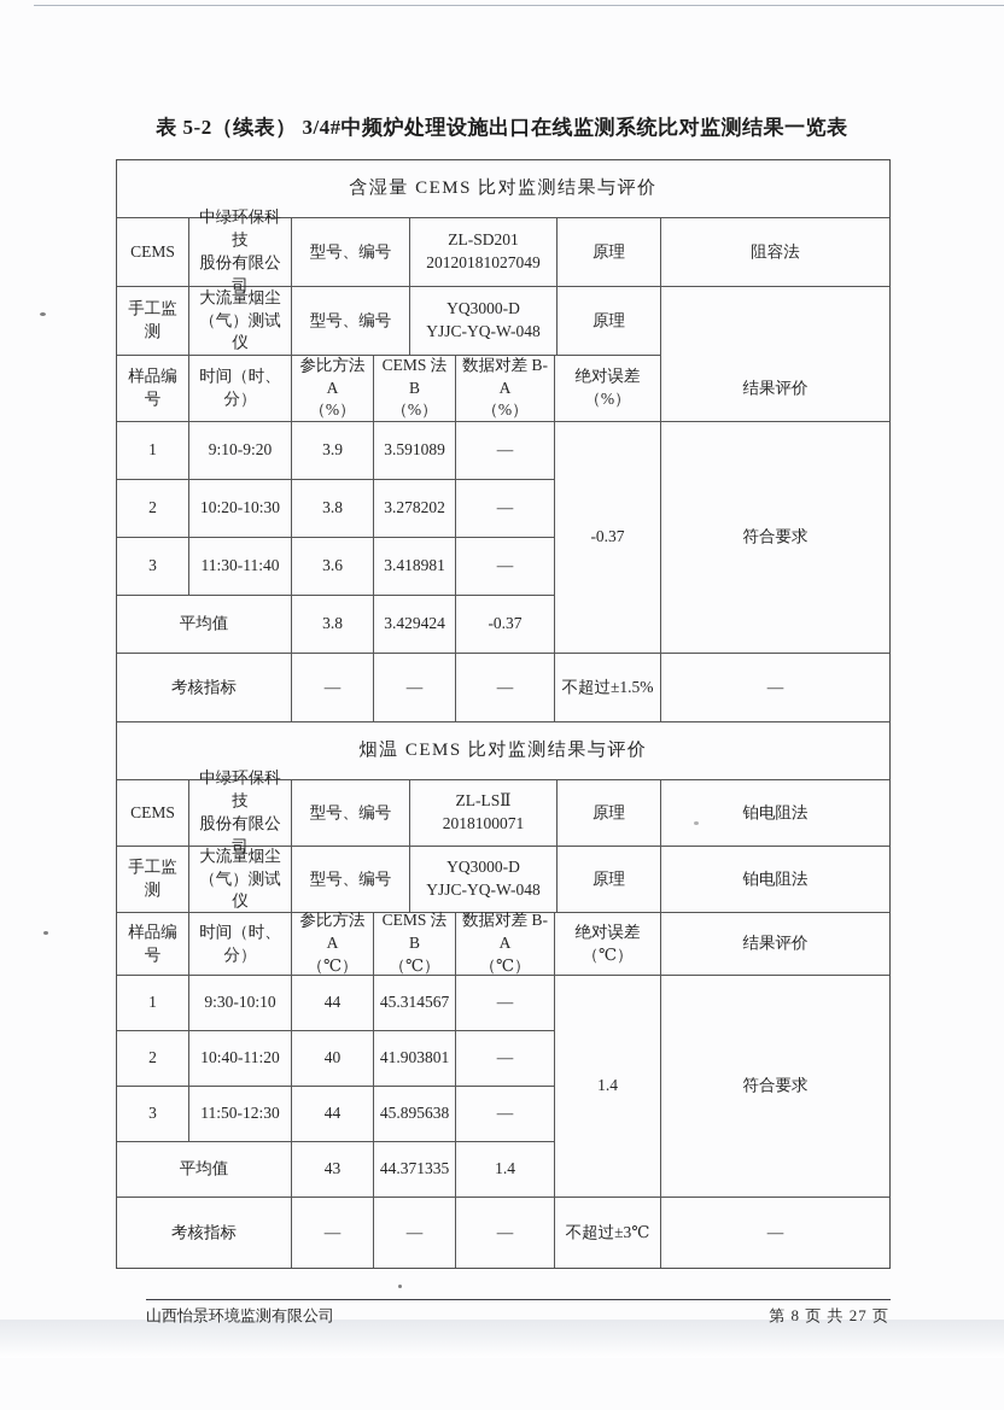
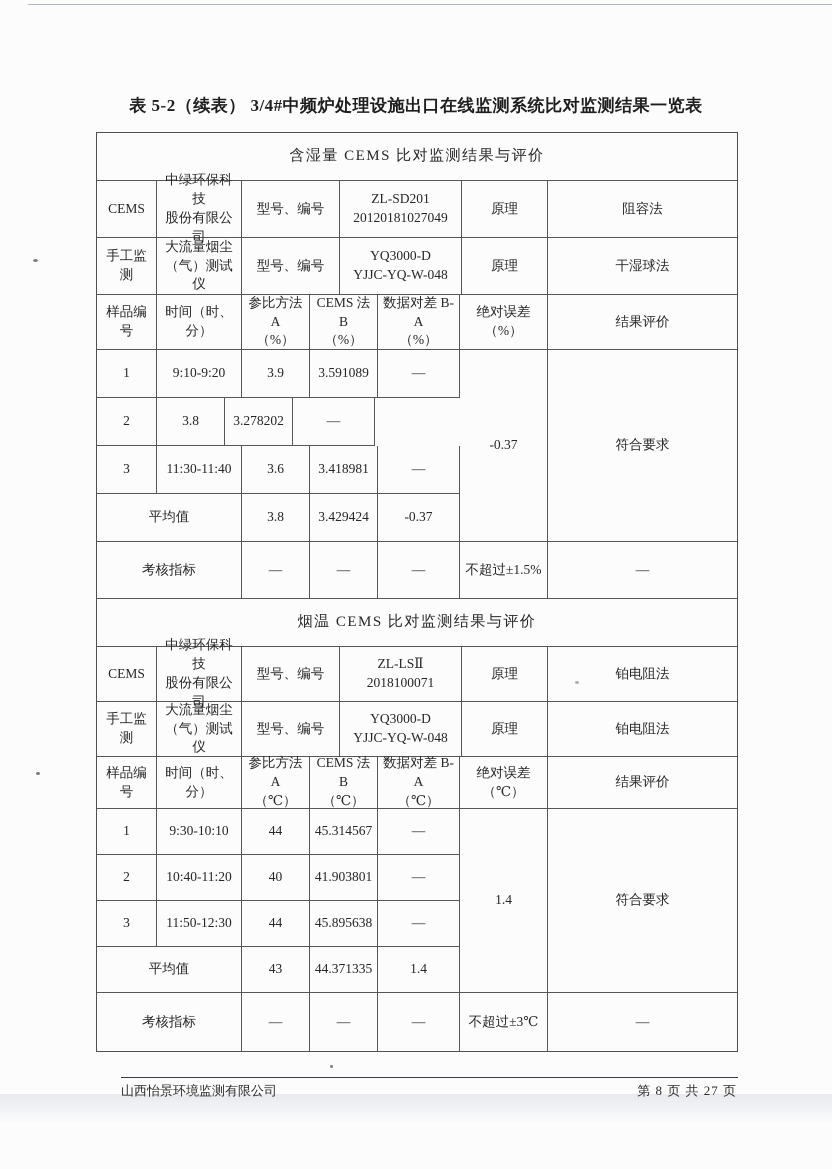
  表 5-2（续表） 3/4#中频炉处理设施出口在线监测系统比对监测结果一览表
  含湿量 CEMS 比对监测结果与评价
  CEMS
  中绿环保科技
  股份有限公司
  型号、编号
  ZL-SD201
  20120181027049
  原理
  阻容法
  手工监测
  大流量烟尘
  （气）测试仪
  型号、编号
  YQ3000-D
  YJJC-YQ-W-048
  原理
+ 干湿球法
  样品编号
  时间（时、分）
  参比方法 A
  （%）
  CEMS 法 B
  （%）
  数据对差 B-A
  （%）
  绝对误差
  （%）
  结果评价
  1
  9:10-9:20
  3.9
  3.591089
  —
  2
- 10:20-10:30
  3.8
  3.278202
  —
  3
  11:30-11:40
  3.6
  3.418981
  —
  平均值
  3.8
  3.429424
  -0.37
  -0.37
  符合要求
  考核指标
  —
  —
  —
  不超过±1.5%
  —
  烟温 CEMS 比对监测结果与评价
  CEMS
  中绿环保科技
  股份有限公司
  型号、编号
  ZL-LSⅡ
  2018100071
  原理
  铂电阻法
  手工监测
  大流量烟尘
  （气）测试仪
  型号、编号
  YQ3000-D
  YJJC-YQ-W-048
  原理
  铂电阻法
  样品编号
  时间（时、分）
  参比方法 A
  （℃）
  CEMS 法 B
  （℃）
  数据对差 B-A
  （℃）
  绝对误差
  （℃）
  结果评价
  1
  9:30-10:10
  44
  45.314567
  —
  2
  10:40-11:20
  40
  41.903801
  —
  3
  11:50-12:30
  44
  45.895638
  —
  平均值
  43
  44.371335
  1.4
  1.4
  符合要求
  考核指标
  —
  —
  —
  不超过±3℃
  —
  山西怡景环境监测有限公司
  第 8 页 共 27 页
